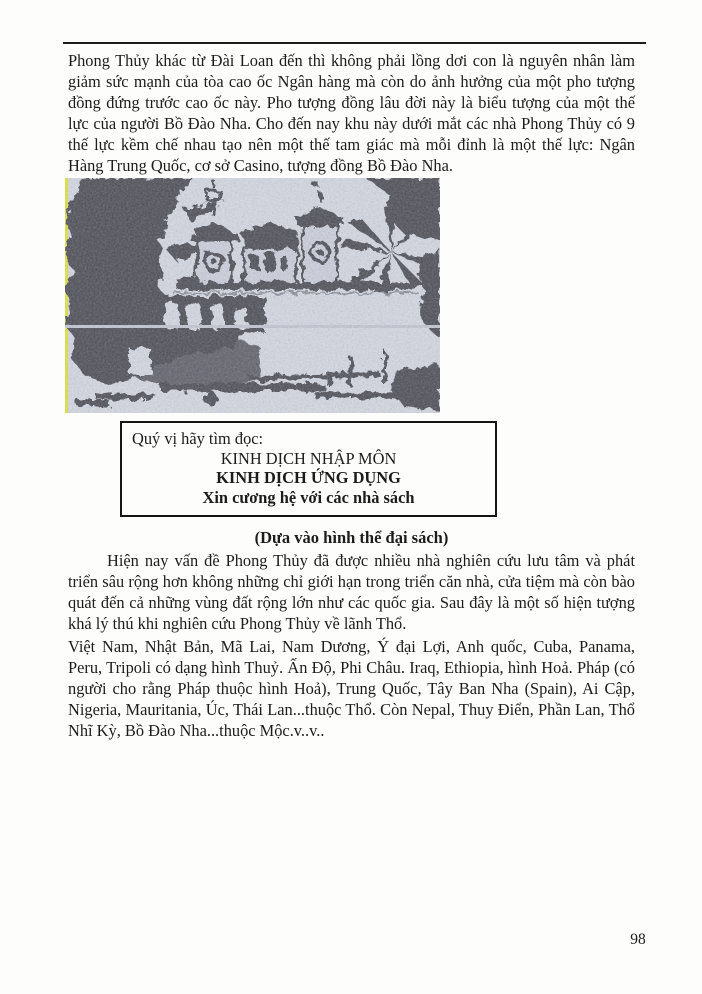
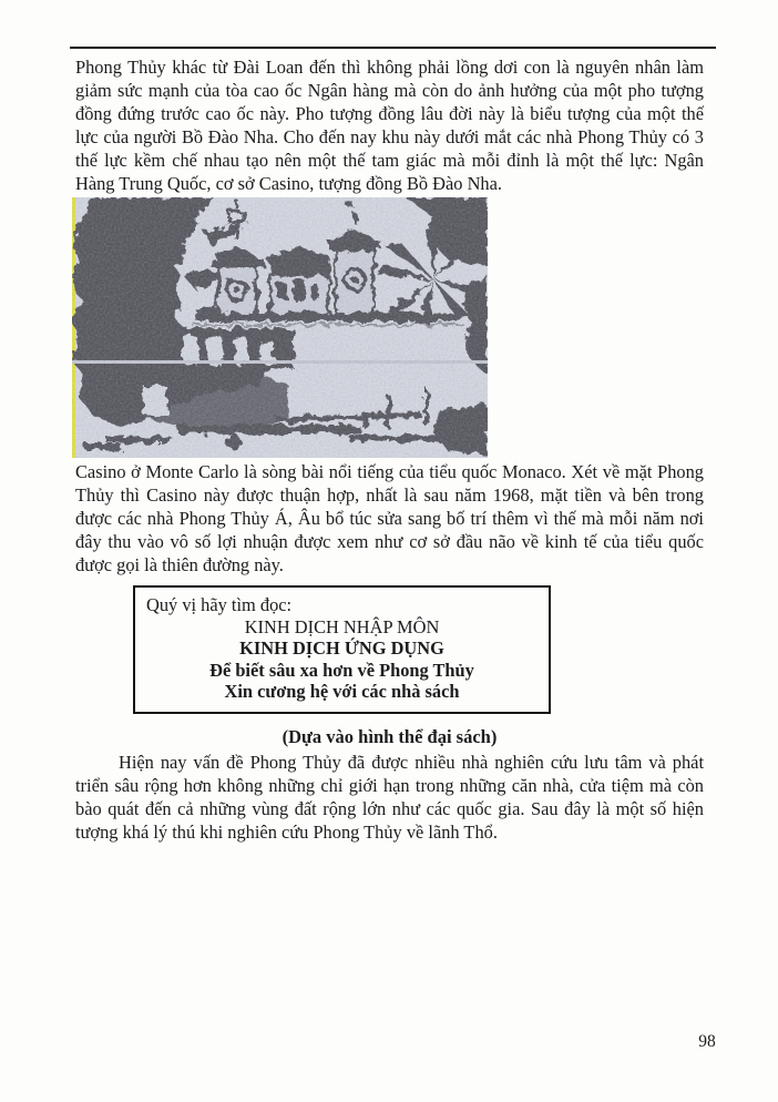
- Phong Thủy khác từ Đài Loan đến thì không phải lồng dơi con là nguyên nhân làm giảm sức mạnh của tòa cao ốc Ngân hàng mà còn do ảnh hưởng của một pho tượng đồng đứng trước cao ốc này. Pho tượng đồng lâu đời này là biểu tượng của một thế lực của người Bồ Đào Nha. Cho đến nay khu này dưới mắt các nhà Phong Thủy có 9 thế lực kềm chế nhau tạo nên một thế tam giác mà mỗi đỉnh là một thế lực: Ngân Hàng Trung Quốc, cơ sở Casino, tượng đồng Bồ Đào Nha.
+ Phong Thủy khác từ Đài Loan đến thì không phải lồng dơi con là nguyên nhân làm giảm sức mạnh của tòa cao ốc Ngân hàng mà còn do ảnh hưởng của một pho tượng đồng đứng trước cao ốc này. Pho tượng đồng lâu đời này là biểu tượng của một thế lực của người Bồ Đào Nha. Cho đến nay khu này dưới mắt các nhà Phong Thủy có 3 thế lực kềm chế nhau tạo nên một thế tam giác mà mỗi đỉnh là một thế lực: Ngân Hàng Trung Quốc, cơ sở Casino, tượng đồng Bồ Đào Nha.
+ Casino ở Monte Carlo là sòng bài nổi tiếng của tiểu quốc Monaco. Xét về mặt Phong Thủy thì Casino này được thuận hợp, nhất là sau năm 1968, mặt tiền và bên trong được các nhà Phong Thủy Á, Âu bổ túc sửa sang bố trí thêm vì thế mà mỗi năm nơi đây thu vào vô số lợi nhuận được xem như cơ sở đầu não về kinh tế của tiểu quốc được gọi là thiên đường này.
  Quý vị hãy tìm đọc:
  KINH DỊCH NHẬP MÔN
  KINH DỊCH ỨNG DỤNG
+ Để biết sâu xa hơn về Phong Thủy
  Xin cương hệ với các nhà sách
  (Dựa vào hình thể đại sách)
- Hiện nay vấn đề Phong Thủy đã được nhiều nhà nghiên cứu lưu tâm và phát triển sâu rộng hơn không những chỉ giới hạn trong triển căn nhà, cửa tiệm mà còn bào quát đến cả những vùng đất rộng lớn như các quốc gia. Sau đây là một số hiện tượng khá lý thú khi nghiên cứu Phong Thủy về lãnh Thổ.
+ Hiện nay vấn đề Phong Thủy đã được nhiều nhà nghiên cứu lưu tâm và phát triển sâu rộng hơn không những chỉ giới hạn trong những căn nhà, cửa tiệm mà còn bào quát đến cả những vùng đất rộng lớn như các quốc gia. Sau đây là một số hiện tượng khá lý thú khi nghiên cứu Phong Thủy về lãnh Thổ.
- Việt Nam, Nhật Bản, Mã Lai, Nam Dương, Ý đại Lợi, Anh quốc, Cuba, Panama, Peru, Tripoli có dạng hình Thuỷ. Ấn Độ, Phi Châu. Iraq, Ethiopia, hình Hoả. Pháp (có người cho rằng Pháp thuộc hình Hoả), Trung Quốc, Tây Ban Nha (Spain), Ai Cập, Nigeria, Mauritania, Úc, Thái Lan...thuộc Thổ. Còn Nepal, Thuy Điển, Phần Lan, Thổ Nhĩ Kỳ, Bồ Đào Nha...thuộc Mộc.v..v..
  98
